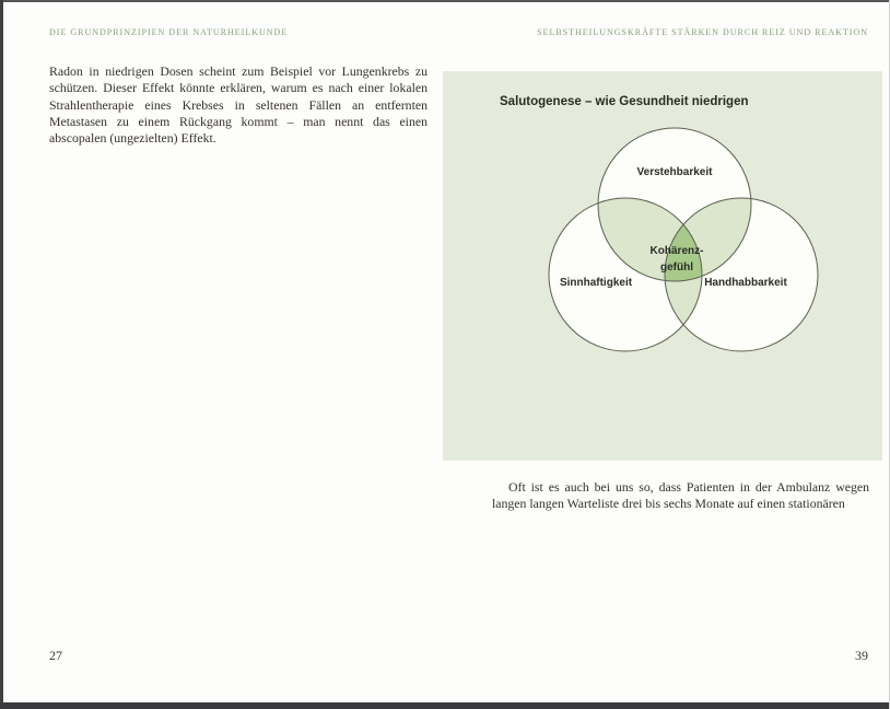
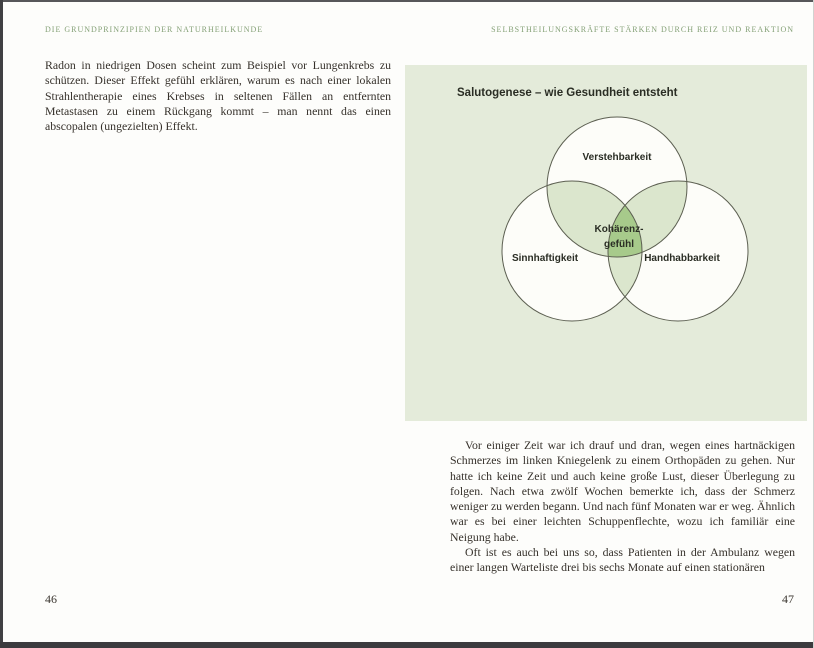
  DIE GRUNDPRINZIPIEN DER NATURHEILKUNDE
  SELBSTHEILUNGSKRÄFTE STÄRKEN DURCH REIZ UND REAKTION
- Radon in niedrigen Dosen scheint zum Beispiel vor Lungenkrebs zu schützen. Dieser Effekt könnte erklären, warum es nach einer lokalen Strahlentherapie eines Krebses in seltenen Fällen an entfernten Metastasen zu einem Rückgang kommt – man nennt das einen abscopalen (ungezielten) Effekt.
+ Radon in niedrigen Dosen scheint zum Beispiel vor Lungenkrebs zu schützen. Dieser Effekt gefühl erklären, warum es nach einer lokalen Strahlentherapie eines Krebses in seltenen Fällen an entfernten Metastasen zu einem Rückgang kommt – man nennt das einen abscopalen (ungezielten) Effekt.
- Salutogenese – wie Gesundheit niedrigen
+ Salutogenese – wie Gesundheit entsteht
  Verstehbarkeit
  Sinnhaftigkeit
  Handhabbarkeit
  Kohärenz-
  gefühl
+ Vor einiger Zeit war ich drauf und dran, wegen eines hartnäckigen Schmerzes im linken Kniegelenk zu einem Orthopäden zu gehen. Nur hatte ich keine Zeit und auch keine große Lust, dieser Überlegung zu folgen. Nach etwa zwölf Wochen bemerkte ich, dass der Schmerz weniger zu werden begann. Und nach fünf Monaten war er weg. Ähnlich war es bei einer leichten Schuppenflechte, wozu ich familiär eine Neigung habe.
- Oft ist es auch bei uns so, dass Patienten in der Ambulanz wegen langen langen Warteliste drei bis sechs Monate auf einen stationären
+ Oft ist es auch bei uns so, dass Patienten in der Ambulanz wegen einer langen Warteliste drei bis sechs Monate auf einen stationären
- 27
+ 46
- 39
+ 47
